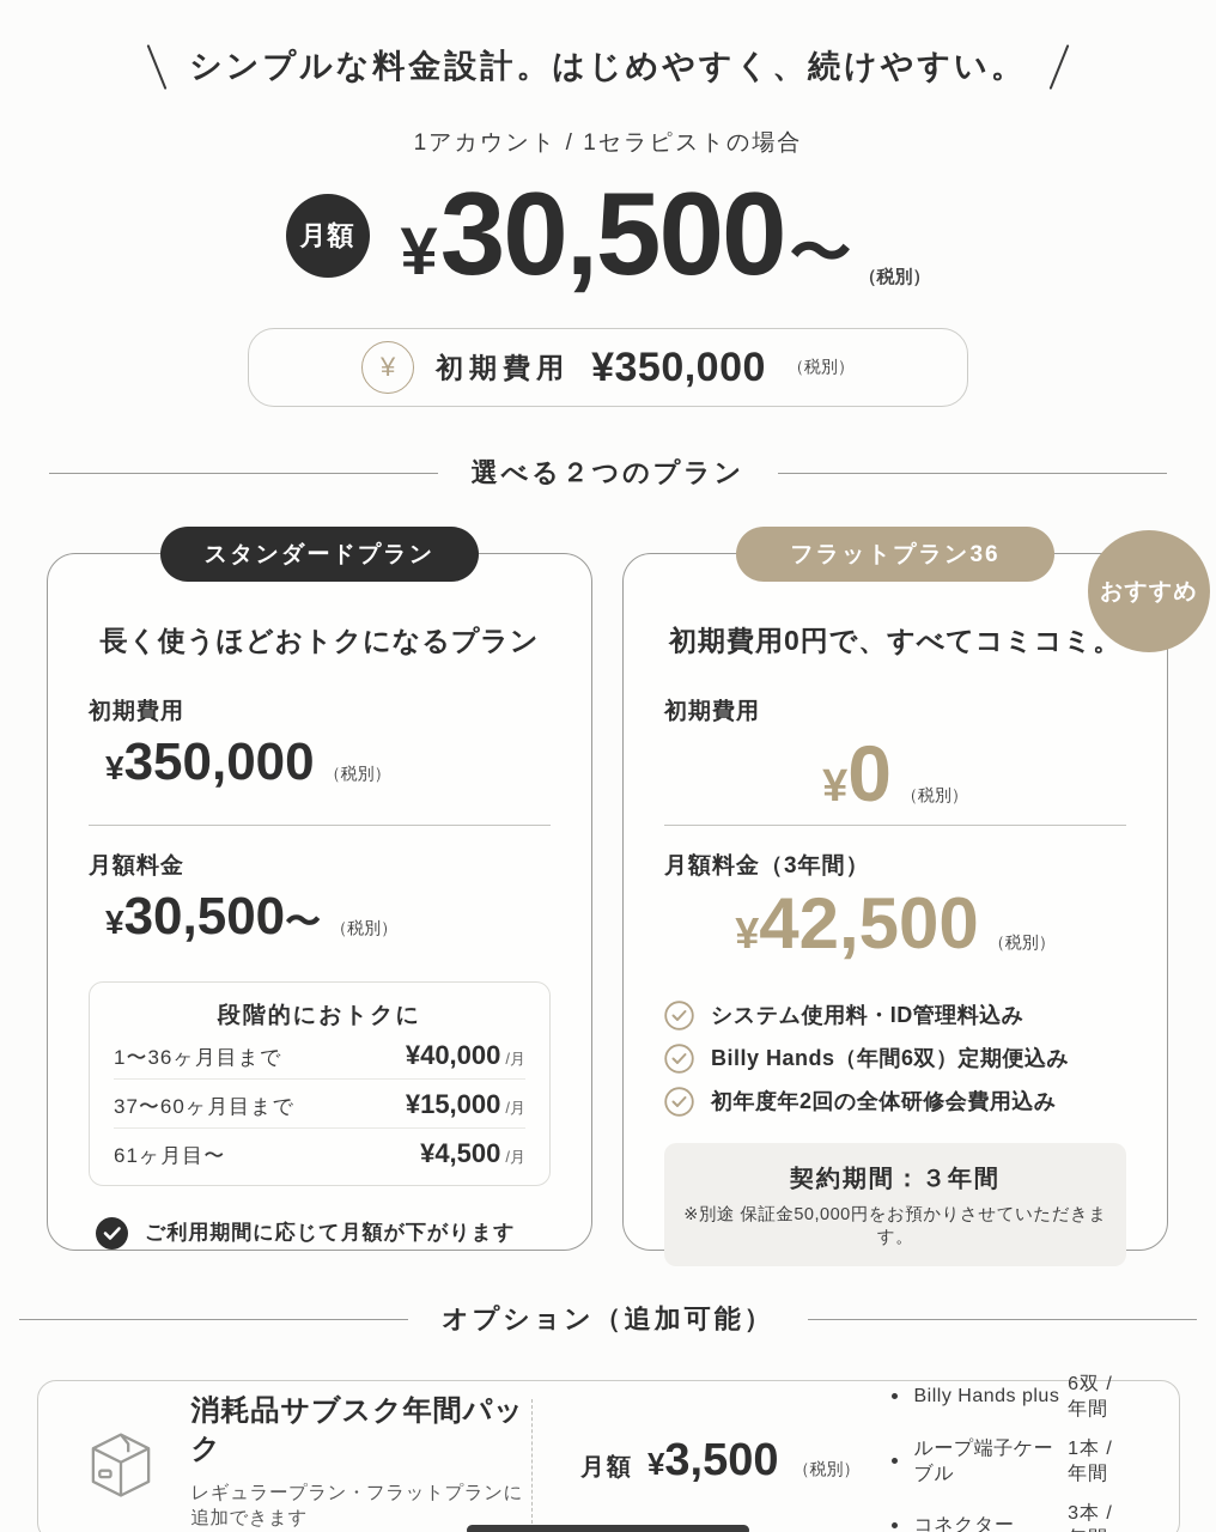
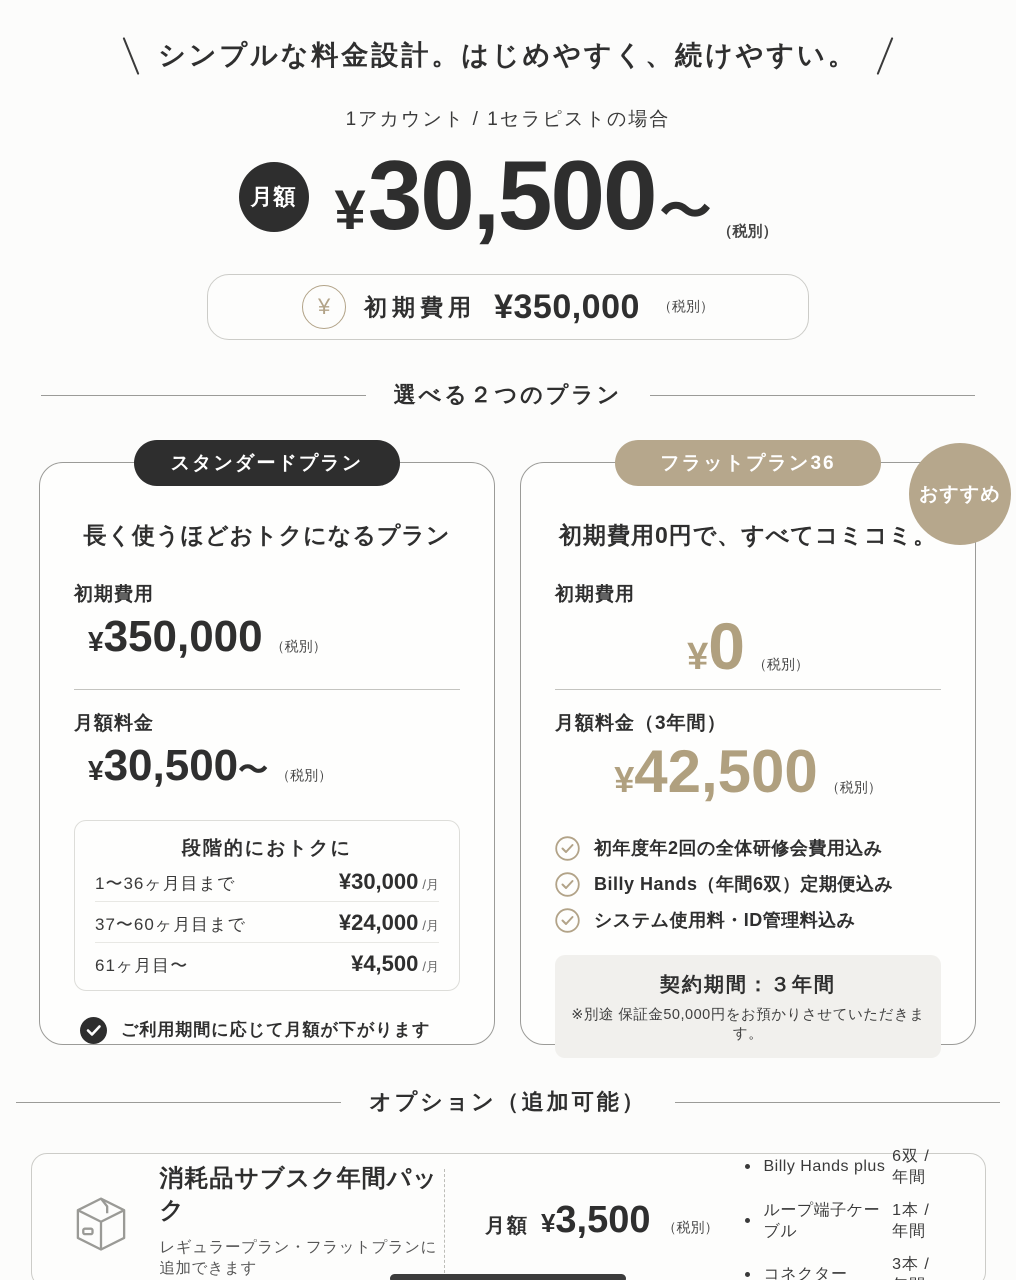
  シンプルな料金設計。はじめやすく、続けやすい。
  1アカウント / 1セラピストの場合
  月額
  ¥
  30,500
  〜
  （税別）
  ¥
  初期費用
  ¥350,000
  （税別）
  選べる２つのプラン
  スタンダードプラン
  長く使うほどおトクになるプラン
  初期費用
  ¥
  350,000
  （税別）
  月額料金
  ¥
  30,500
  〜
  （税別）
  段階的におトクに
  1〜36ヶ月目まで
- ¥40,000 /月
+ ¥30,000 /月
  37〜60ヶ月目まで
- ¥15,000 /月
+ ¥24,000 /月
  61ヶ月目〜
  ¥4,500 /月
  ご利用期間に応じて月額が下がります
  フラットプラン36
  おすすめ
  初期費用0円で、すべてコミコミ。
  初期費用
  ¥
  0
  （税別）
  月額料金（3年間）
  ¥
  42,500
  （税別）
- システム使用料・ID管理料込み
+ 初年度年2回の全体研修会費用込み
  Billy Hands（年間6双）定期便込み
- 初年度年2回の全体研修会費用込み
+ システム使用料・ID管理料込み
  契約期間：３年間
  ※別途 保証金50,000円をお預かりさせていただきます。
  オプション（追加可能）
  消耗品サブスク年間パック
  レギュラープラン・フラットプランに追加できます
  月額
  ¥3,500
  （税別）
  Billy Hands plus
  6双 / 年間
  ループ端子ケーブル
  1本 / 年間
  コネクター
